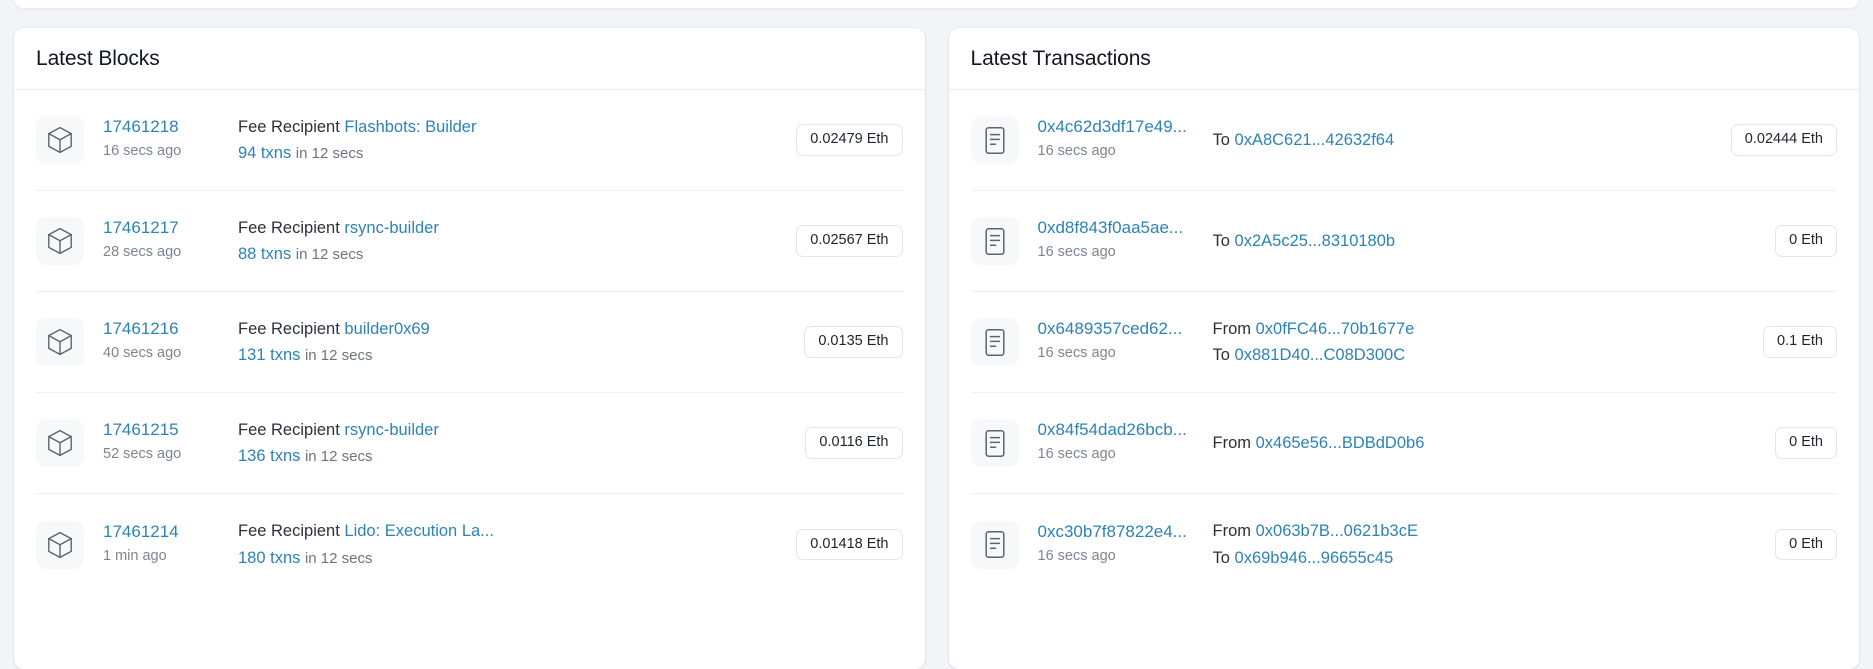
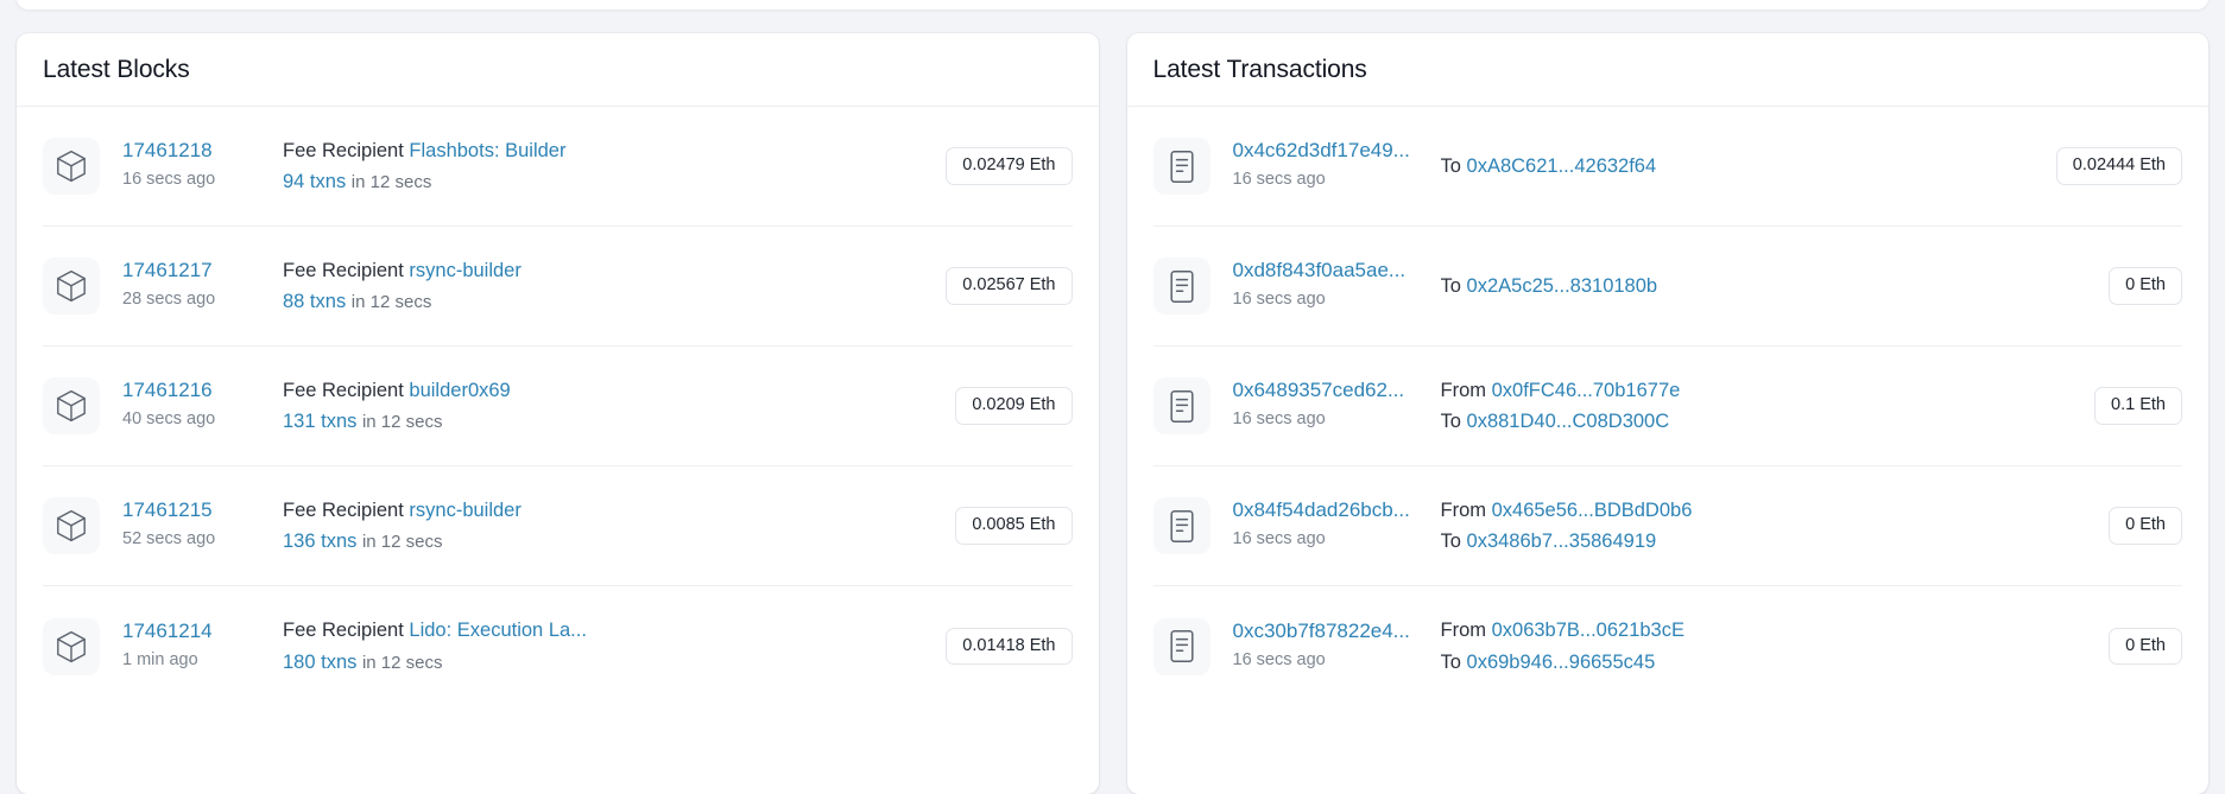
  Latest Blocks
  17461218
  16 secs ago
  Fee Recipient Flashbots: Builder
  94 txns in 12 secs
  0.02479 Eth
  17461217
  28 secs ago
  Fee Recipient rsync-builder
  88 txns in 12 secs
  0.02567 Eth
  17461216
  40 secs ago
  Fee Recipient builder0x69
  131 txns in 12 secs
- 0.0135 Eth
+ 0.0209 Eth
  17461215
  52 secs ago
  Fee Recipient rsync-builder
  136 txns in 12 secs
- 0.0116 Eth
+ 0.0085 Eth
  17461214
  1 min ago
  Fee Recipient Lido: Execution La...
  180 txns in 12 secs
  0.01418 Eth
  Latest Transactions
  0x4c62d3df17e49...
  16 secs ago
  To 0xA8C621...42632f64
  0.02444 Eth
  0xd8f843f0aa5ae...
  16 secs ago
  To 0x2A5c25...8310180b
  0 Eth
  0x6489357ced62...
  16 secs ago
  From 0x0fFC46...70b1677e
  To 0x881D40...C08D300C
  0.1 Eth
  0x84f54dad26bcb...
  16 secs ago
  From 0x465e56...BDBdD0b6
+ To 0x3486b7...35864919
  0 Eth
  0xc30b7f87822e4...
  16 secs ago
  From 0x063b7B...0621b3cE
  To 0x69b946...96655c45
  0 Eth
